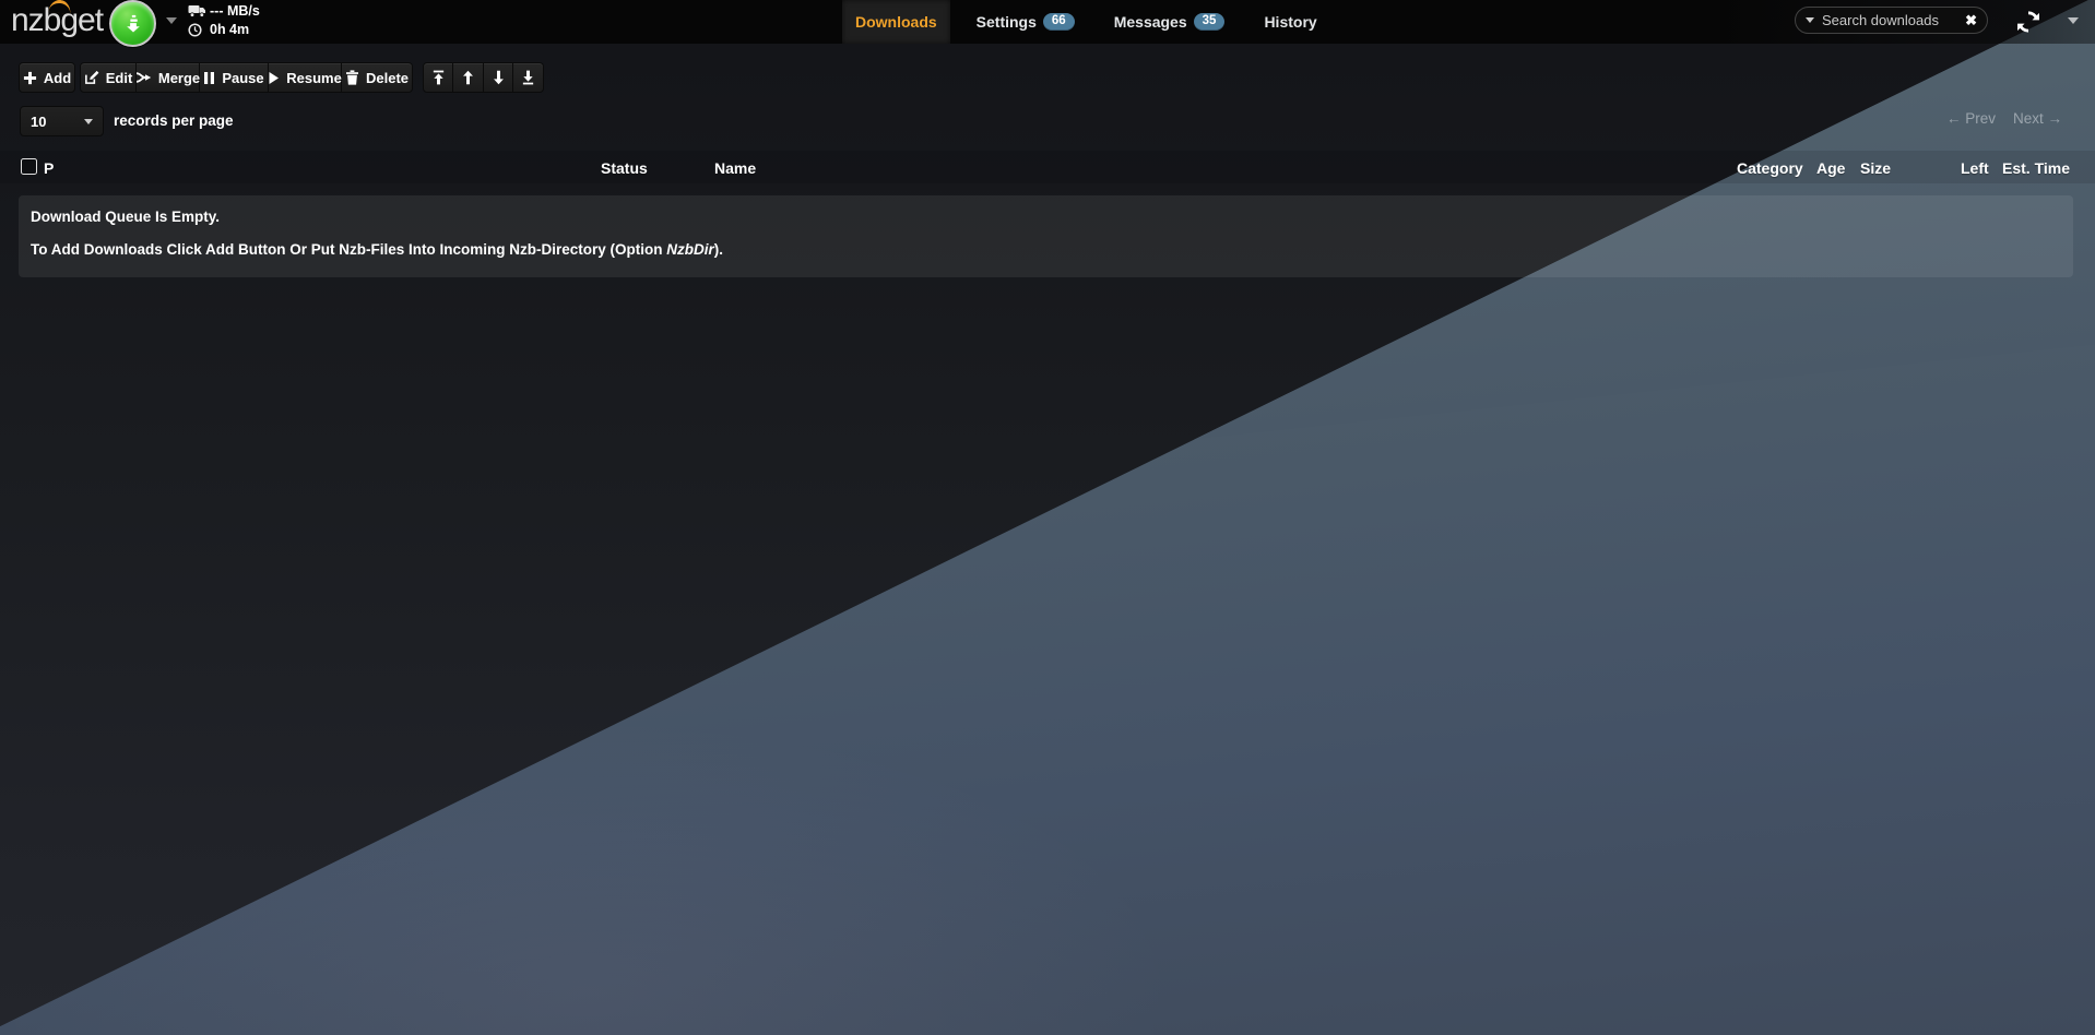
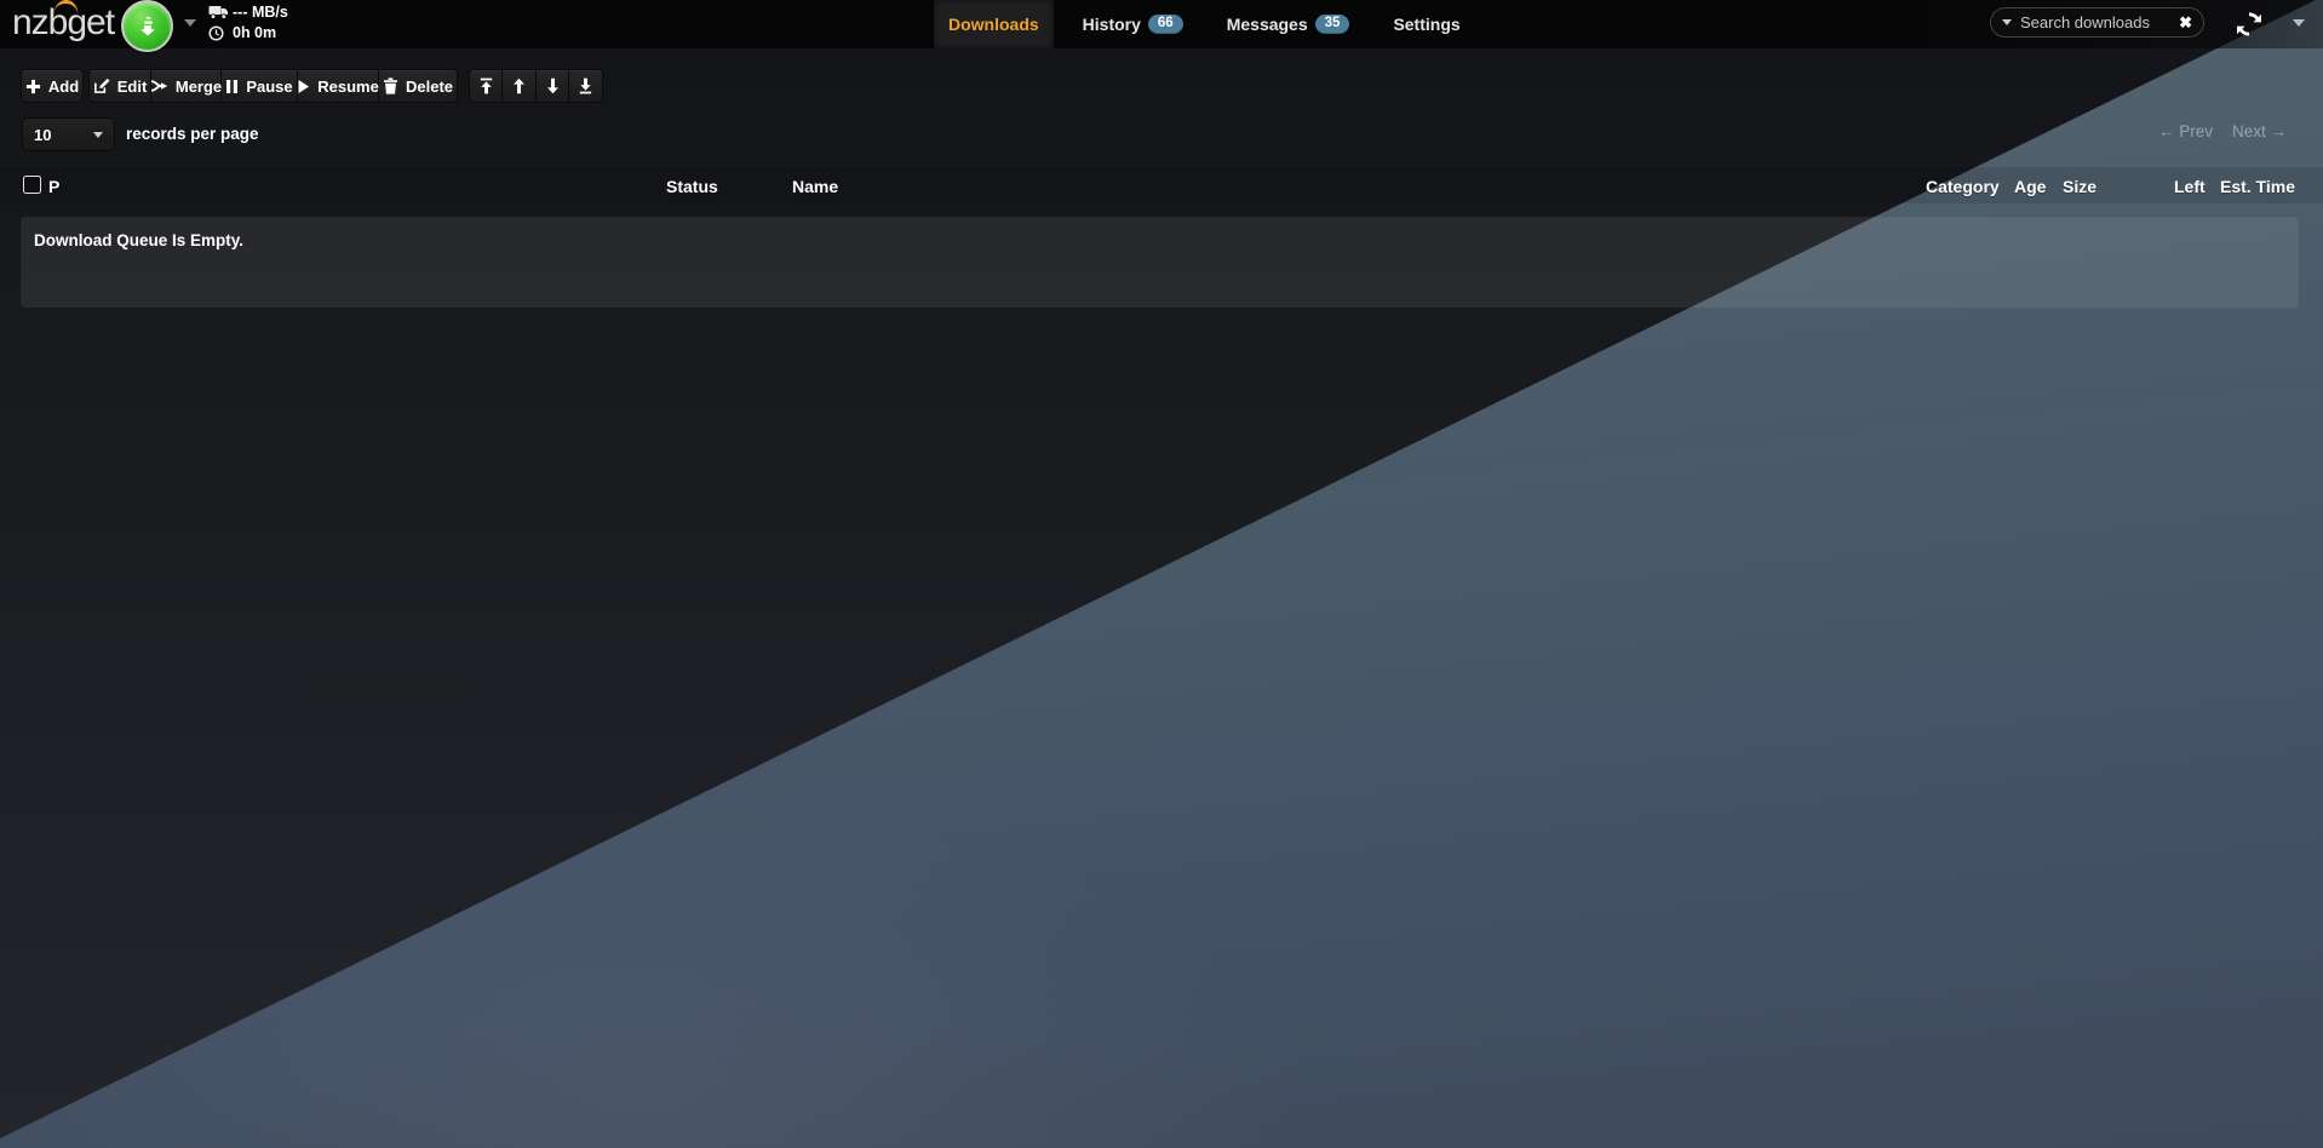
  nzbget
  --- MB/s
- 0h 4m
+ 0h 0m
  Downloads
- Settings
+ History
  66
  Messages
  35
- History
+ Settings
  Search downloads
  ✖
  Add
  Edit
  Merge
  Pause
  Resume
  Delete
  10
  records per page
  ← Prev
  Next →
  P
  Status
  Name
  Category
  Age
  Size
  Left
  Est. Time
  Download Queue Is Empty.
- To Add Downloads Click Add Button Or Put Nzb-Files Into Incoming Nzb-Directory (Option NzbDir).
